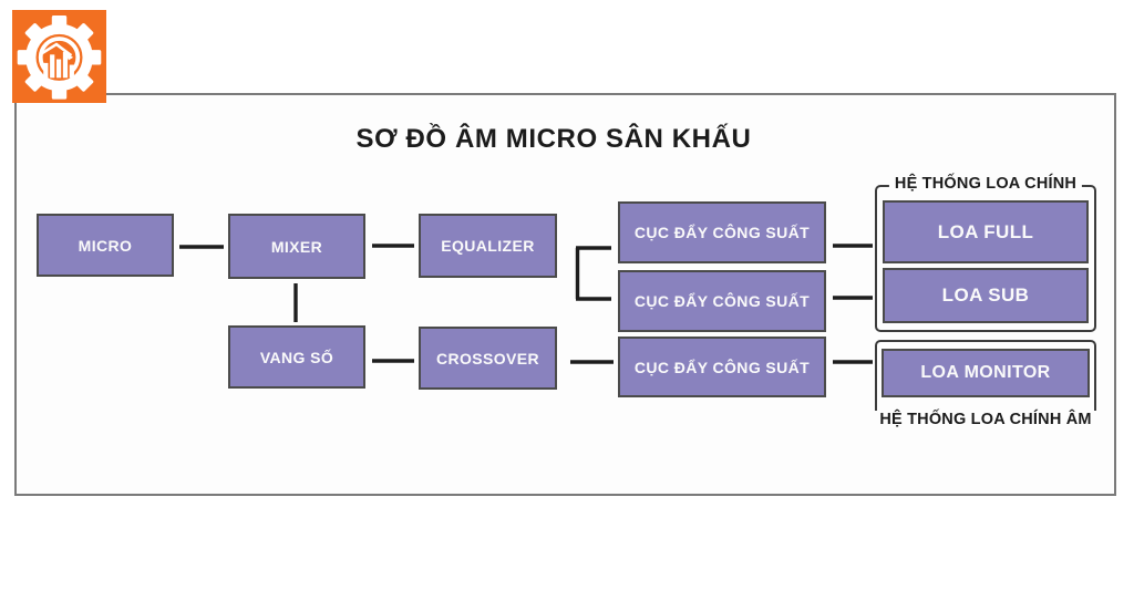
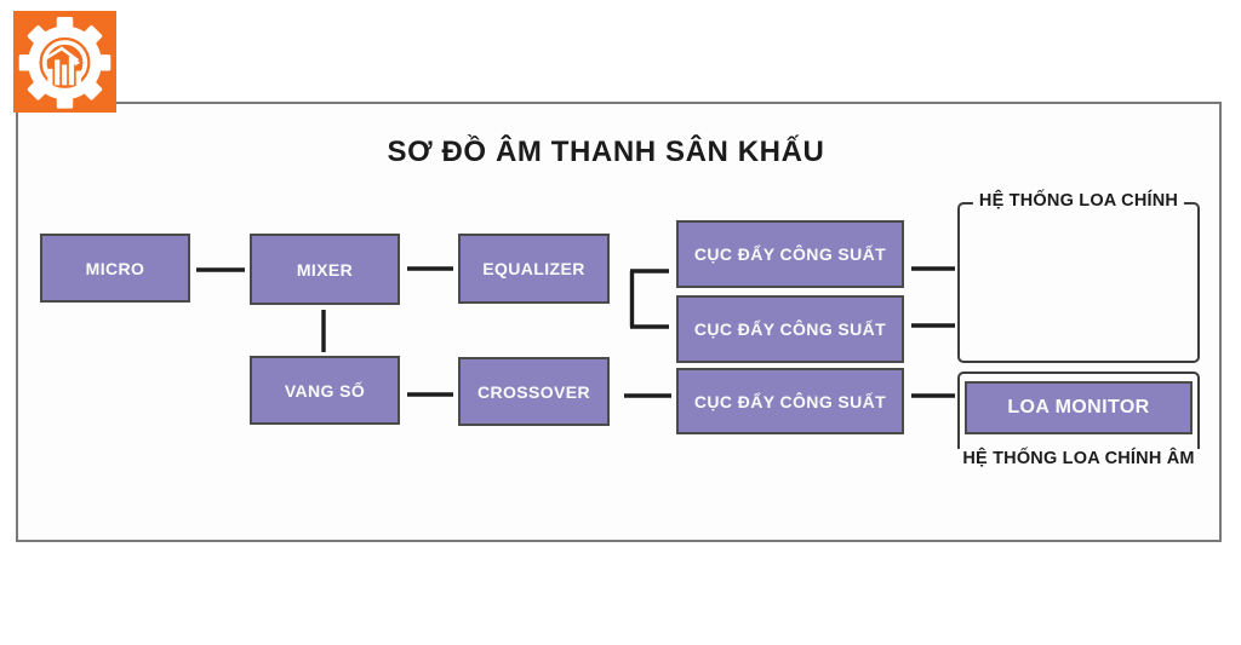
- SƠ ĐỒ ÂM MICRO SÂN KHẤU
+ SƠ ĐỒ ÂM THANH SÂN KHẤU
  MICRO
  MIXER
  VANG SỐ
  EQUALIZER
  CROSSOVER
  CỤC ĐẨY CÔNG SUẤT
  CỤC ĐẨY CÔNG SUẤT
  CỤC ĐẨY CÔNG SUẤT
  HỆ THỐNG LOA CHÍNH
- LOA FULL
- LOA SUB
  LOA MONITOR
  HỆ THỐNG LOA CHÍNH ÂM
